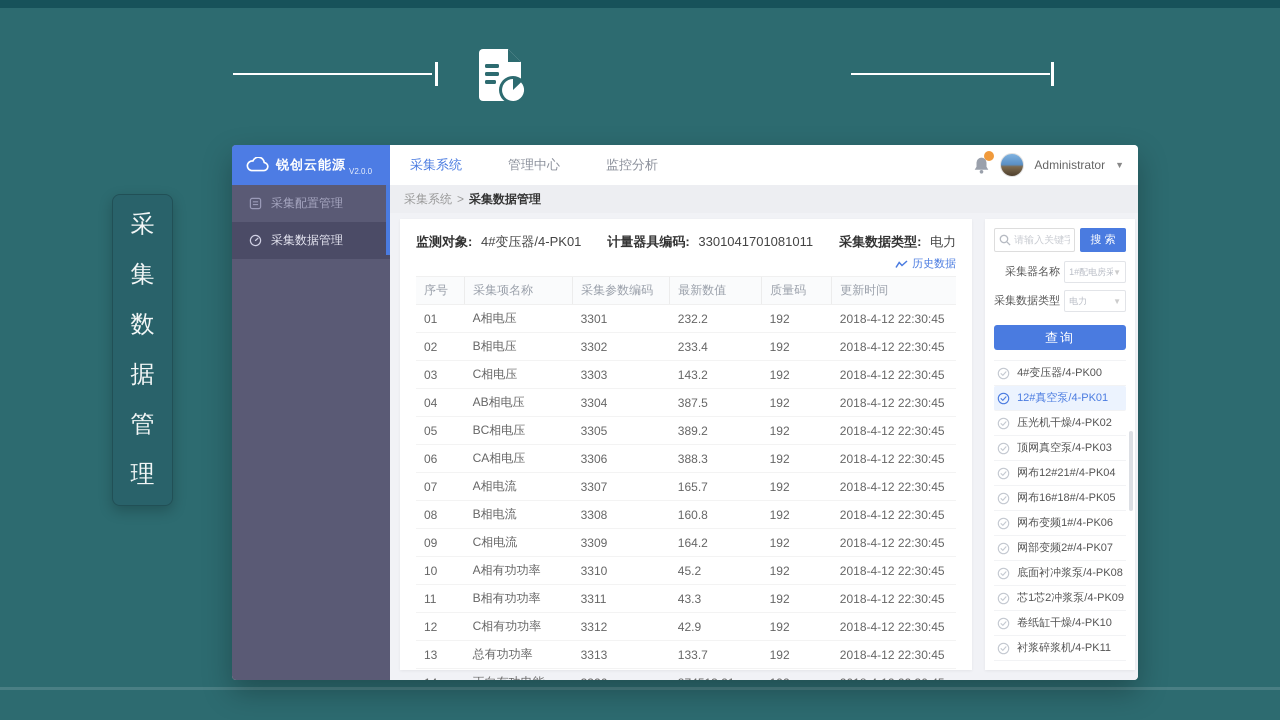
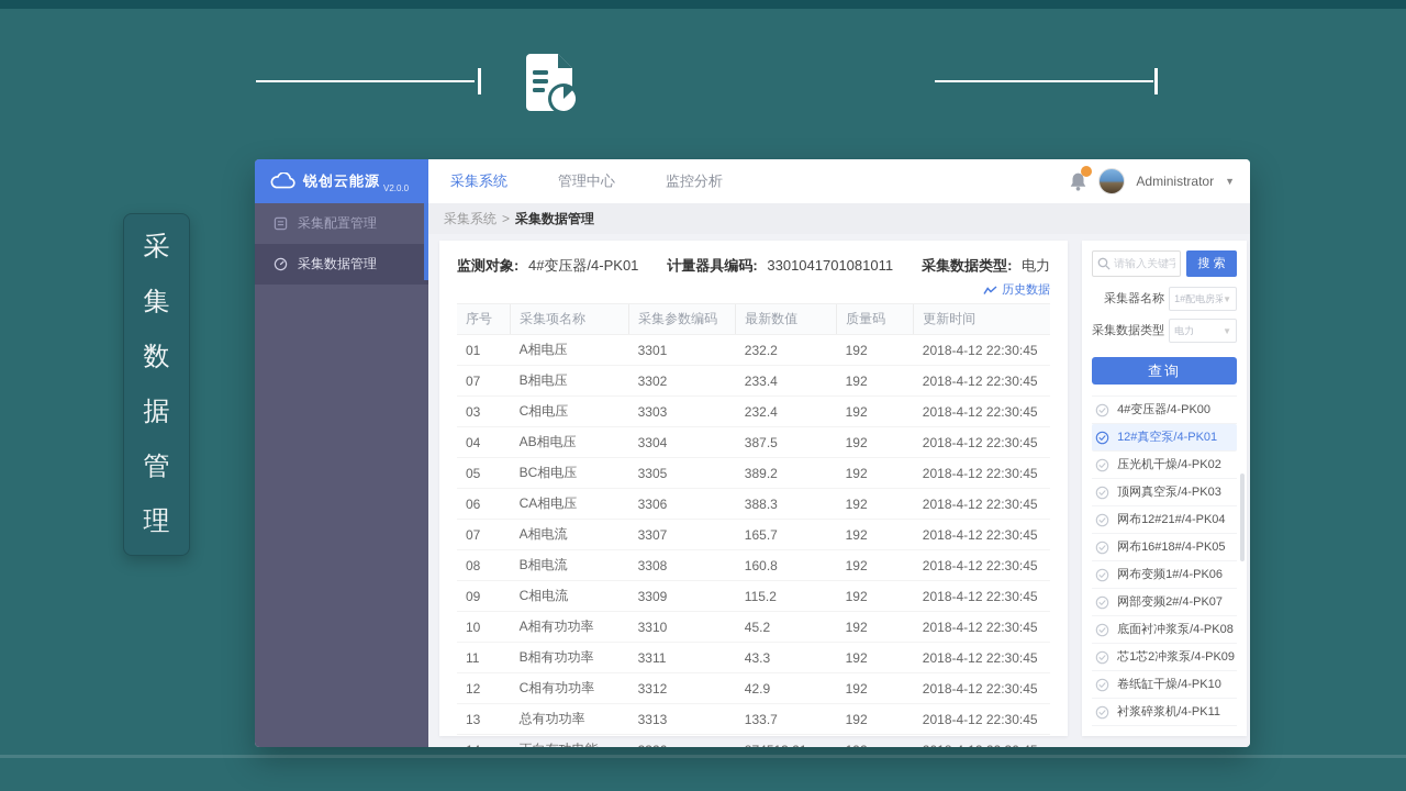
  采集数据管理
  锐创云能源
  V2.0.0
  采集配置管理
  采集数据管理
  采集系统
  管理中心
  监控分析
  Administrator
  ▼
  采集系统
  >
  采集数据管理
  监测对象: 4#变压器/4-PK01
  计量器具编码: 3301041701081011
  采集数据类型: 电力
  历史数据
  	序号	采集项名称	采集参数编码	最新数值	质量码	更新时间
  01	A相电压	3301	232.2	192	2018-4-12 22:30:45
- 02	B相电压	3302	233.4	192	2018-4-12 22:30:45
+ 07	B相电压	3302	233.4	192	2018-4-12 22:30:45
- 03	C相电压	3303	143.2	192	2018-4-12 22:30:45
+ 03	C相电压	3303	232.4	192	2018-4-12 22:30:45
  04	AB相电压	3304	387.5	192	2018-4-12 22:30:45
  05	BC相电压	3305	389.2	192	2018-4-12 22:30:45
  06	CA相电压	3306	388.3	192	2018-4-12 22:30:45
  07	A相电流	3307	165.7	192	2018-4-12 22:30:45
  08	B相电流	3308	160.8	192	2018-4-12 22:30:45
- 09	C相电流	3309	164.2	192	2018-4-12 22:30:45
+ 09	C相电流	3309	115.2	192	2018-4-12 22:30:45
  10	A相有功功率	3310	45.2	192	2018-4-12 22:30:45
  11	B相有功功率	3311	43.3	192	2018-4-12 22:30:45
  12	C相有功功率	3312	42.9	192	2018-4-12 22:30:45
  13	总有功功率	3313	133.7	192	2018-4-12 22:30:45
  请输入关键字
  搜 索
  采集器名称
  1#配电房采
  ▼
  采集数据类型
  电力
  ▼
  查询
  4#变压器/4-PK00
  12#真空泵/4-PK01
  压光机干燥/4-PK02
  顶网真空泵/4-PK03
  网布12#21#/4-PK04
  网布16#18#/4-PK05
  网布变频1#/4-PK06
  网部变频2#/4-PK07
  底面衬冲浆泵/4-PK08
  芯1芯2冲浆泵/4-PK09
  卷纸缸干燥/4-PK10
  衬浆碎浆机/4-PK11
